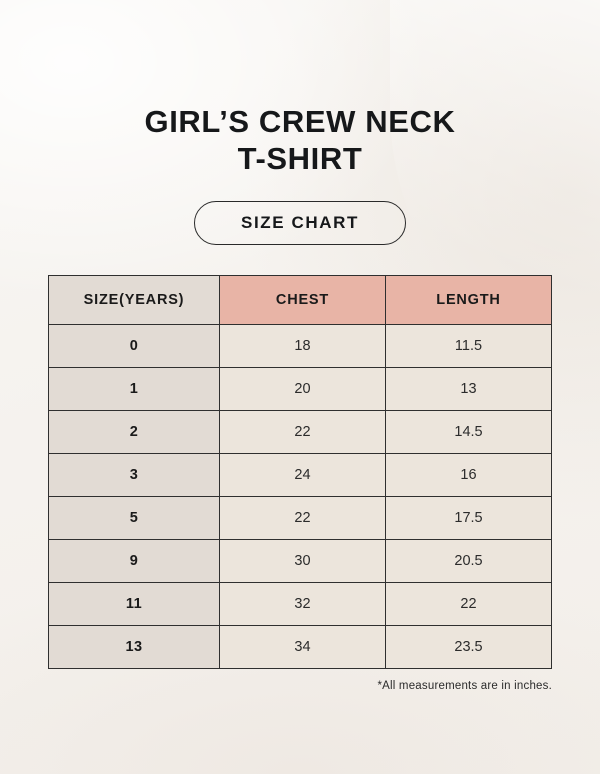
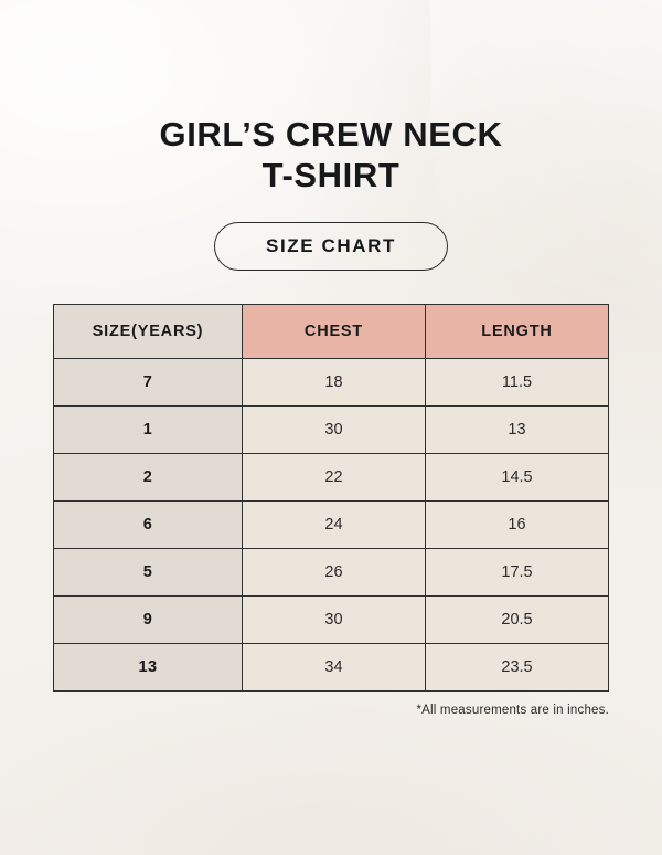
  GIRL’S CREW NECK
  T-SHIRT
  SIZE CHART
  SIZE(YEARS)	CHEST	LENGTH
- 0	18	11.5
+ 7	18	11.5
- 1	20	13
+ 1	30	13
  2	22	14.5
- 3	24	16
+ 6	24	16
- 5	22	17.5
+ 5	26	17.5
  9	30	20.5
- 11	32	22
  13	34	23.5
  *All measurements are in inches.
